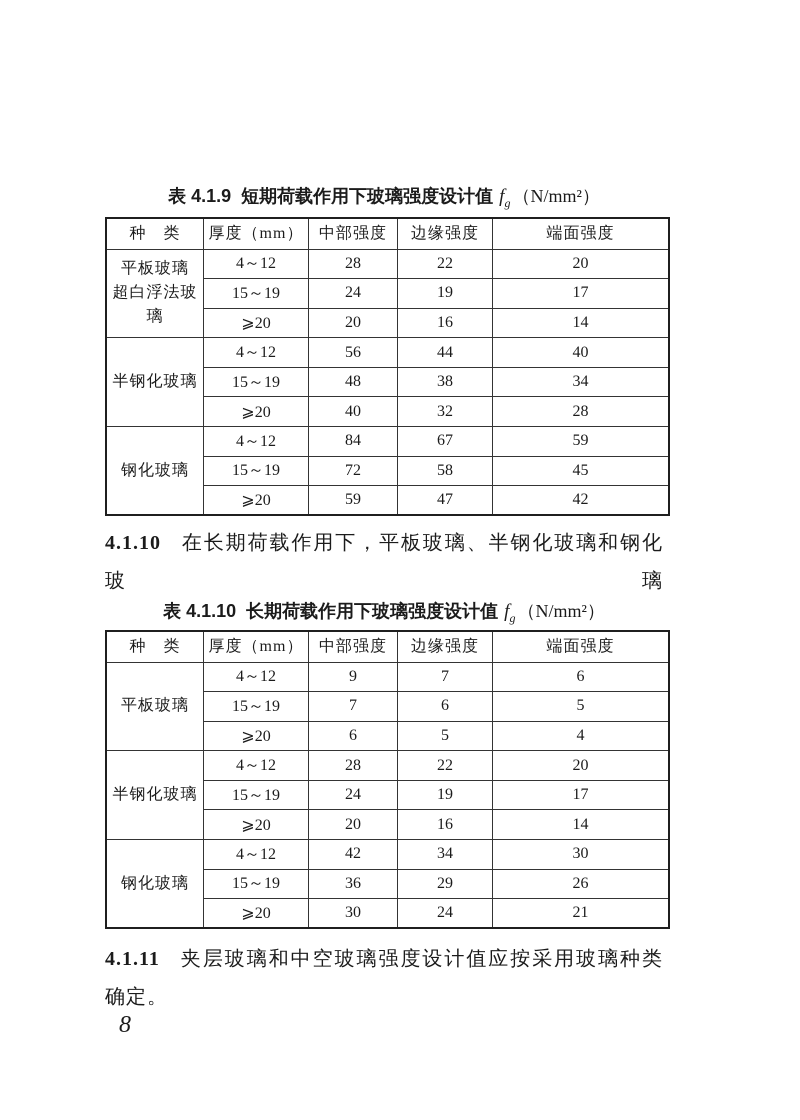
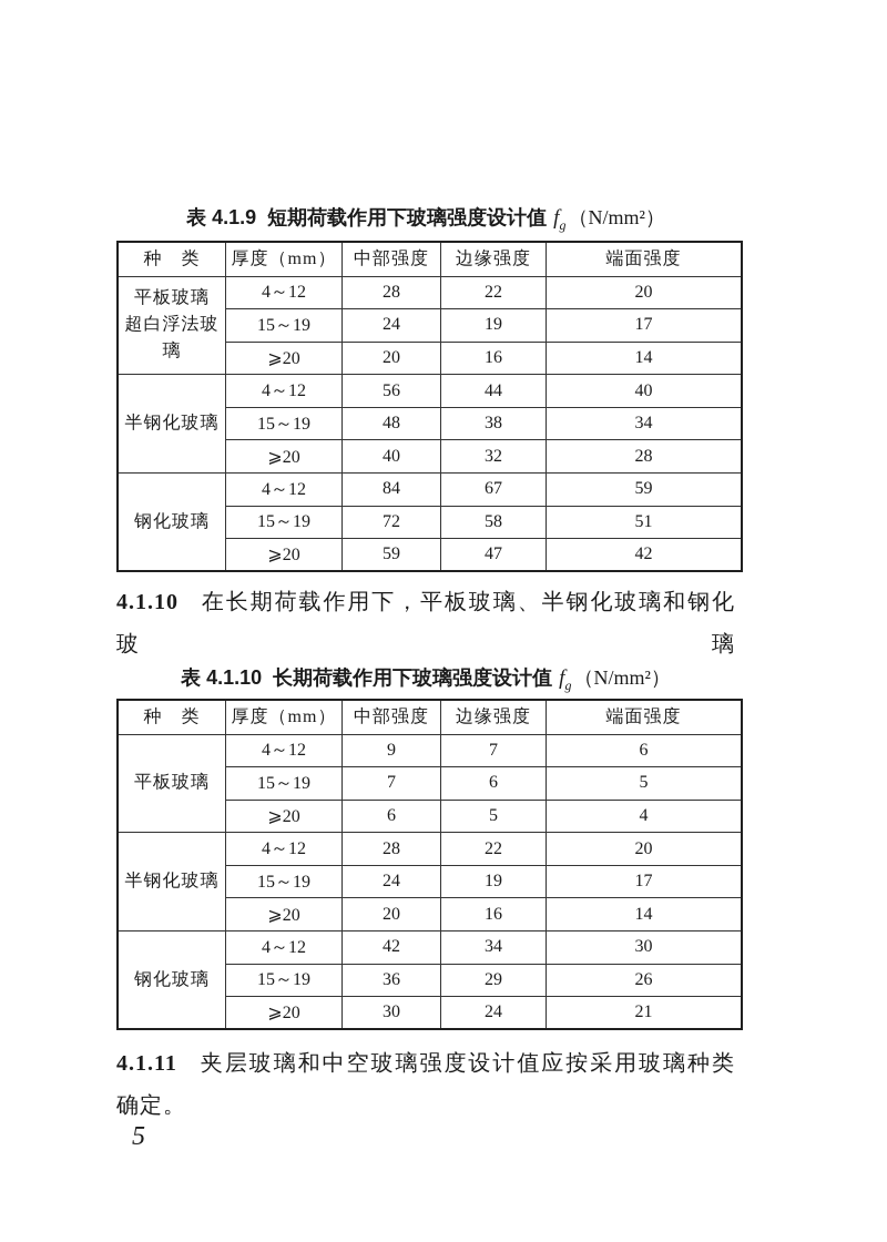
  表 4.1.9 短期荷载作用下玻璃强度设计值 fg （N/mm²）
  种 类	厚度（mm）	中部强度	边缘强度	端面强度
  平板玻璃超白浮法玻璃	4～12	28	22	20
  15～19	24	19	17
  ⩾20	20	16	14
  半钢化玻璃	4～12	56	44	40
  15～19	48	38	34
  ⩾20	40	32	28
  钢化玻璃	4～12	84	67	59
- 15～19	72	58	45
+ 15～19	72	58	51
  ⩾20	59	47	42
  4.1.10 在长期荷载作用下，平板玻璃、半钢化玻璃和钢化玻璃
  表 4.1.10 长期荷载作用下玻璃强度设计值 fg （N/mm²）
  种 类	厚度（mm）	中部强度	边缘强度	端面强度
  平板玻璃	4～12	9	7	6
  15～19	7	6	5
  ⩾20	6	5	4
  半钢化玻璃	4～12	28	22	20
  15～19	24	19	17
  ⩾20	20	16	14
  钢化玻璃	4～12	42	34	30
  15～19	36	29	26
  ⩾20	30	24	21
  4.1.11 夹层玻璃和中空玻璃强度设计值应按采用玻璃种类
  确定。
- 8
+ 5
